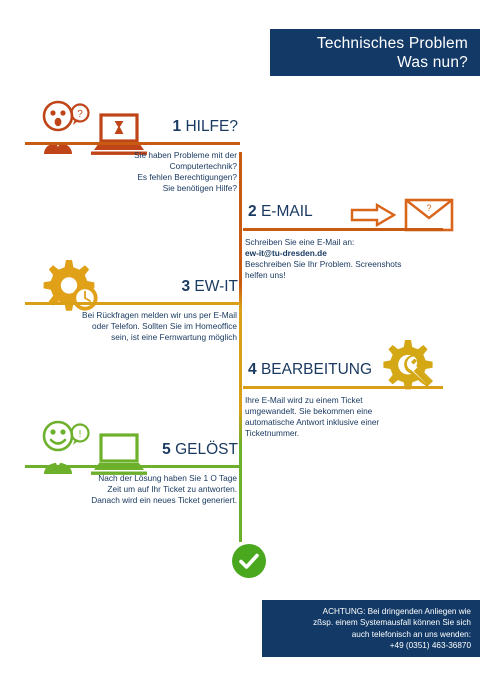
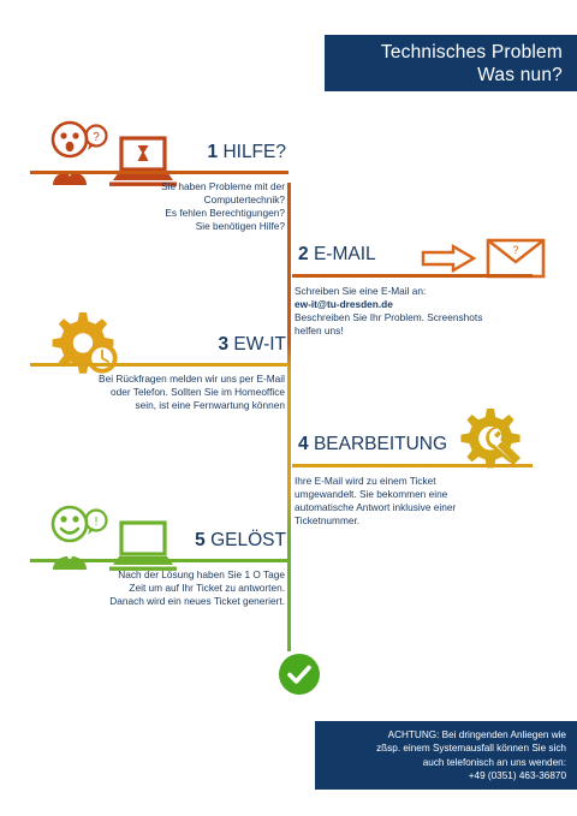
  Technisches Problem
  Was nun?
  ?
  1 HILFE?
  Sie haben Probleme mit der
  Computertechnik?
  Es fehlen Berechtigungen?
  Sie benötigen Hilfe?
  ?
  2 E-MAIL
  Schreiben Sie eine E-Mail an:
  ew-it@tu-dresden.de
  Beschreiben Sie Ihr Problem. Screenshots
  helfen uns!
  3 EW-IT
  Bei Rückfragen melden wir uns per E-Mail
  oder Telefon. Sollten Sie im Homeoffice
- sein, ist eine Fernwartung möglich
+ sein, ist eine Fernwartung können
  4 BEARBEITUNG
  Ihre E-Mail wird zu einem Ticket
  umgewandelt. Sie bekommen eine
  automatische Antwort inklusive einer
  Ticketnummer.
  !
  5 GELÖST
  Nach der Lösung haben Sie 1 O Tage
  Zeit um auf Ihr Ticket zu antworten.
  Danach wird ein neues Ticket generiert.
  ACHTUNG: Bei dringenden Anliegen wie
  zßsp. einem Systemausfall können Sie sich
  auch telefonisch an uns wenden:
  +49 (0351) 463-36870
